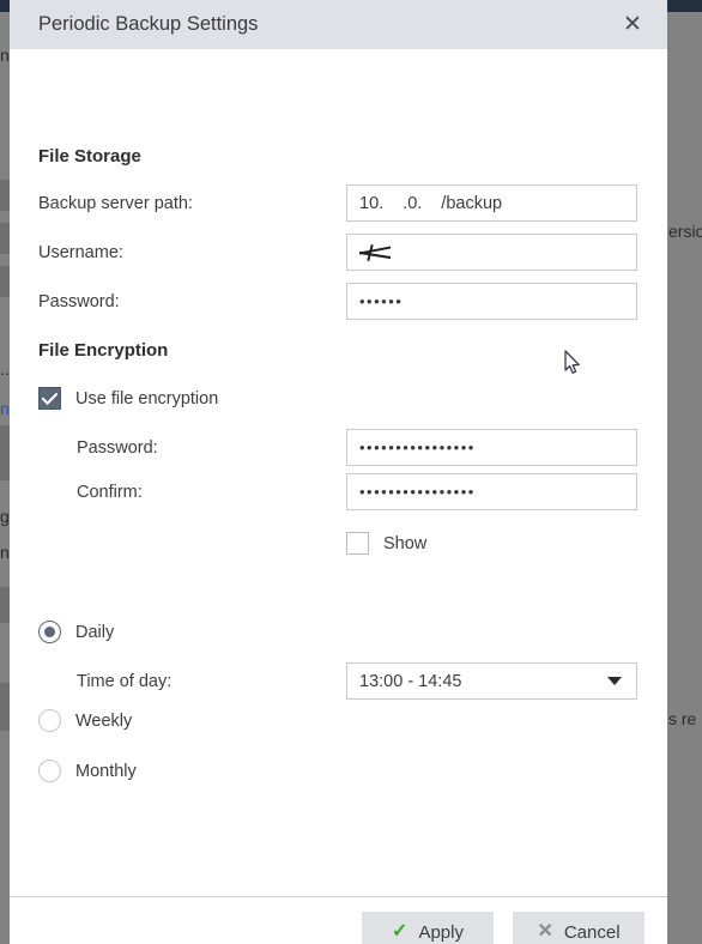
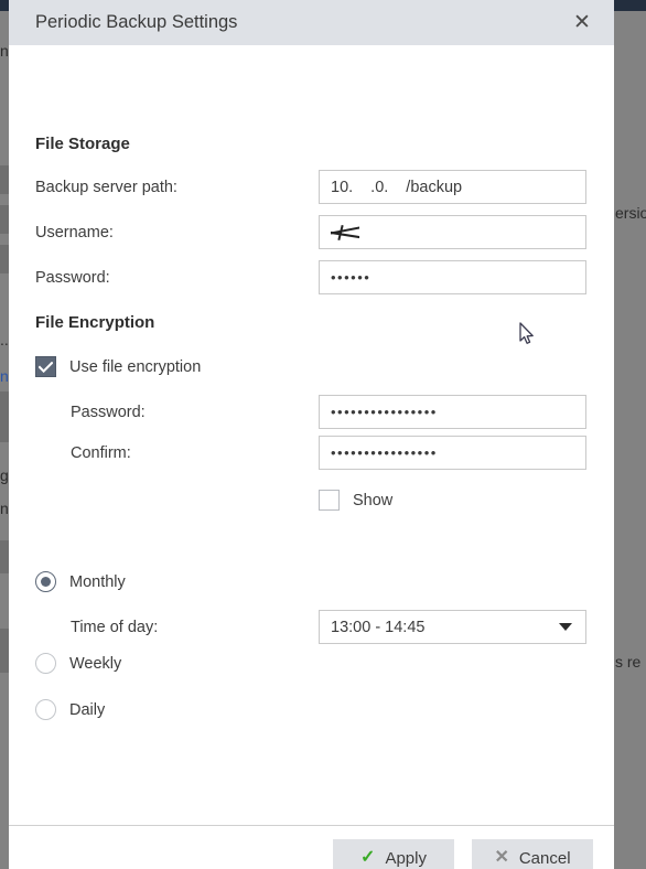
  n
  ..
  g
  n
  ersio
  s re
  Periodic Backup Settings
  ✕
  File Storage
  Backup server path:
  10.
  .0.
  /backup
  Username:
  Password:
  ••••••
  File Encryption
  Use file encryption
  Password:
  ••••••••••••••••
  Confirm:
  ••••••••••••••••
  Show
- Daily
+ Monthly
  Time of day:
  13:00 - 14:45
  Weekly
- Monthly
+ Daily
  ✓
  Apply
  ✕
  Cancel
